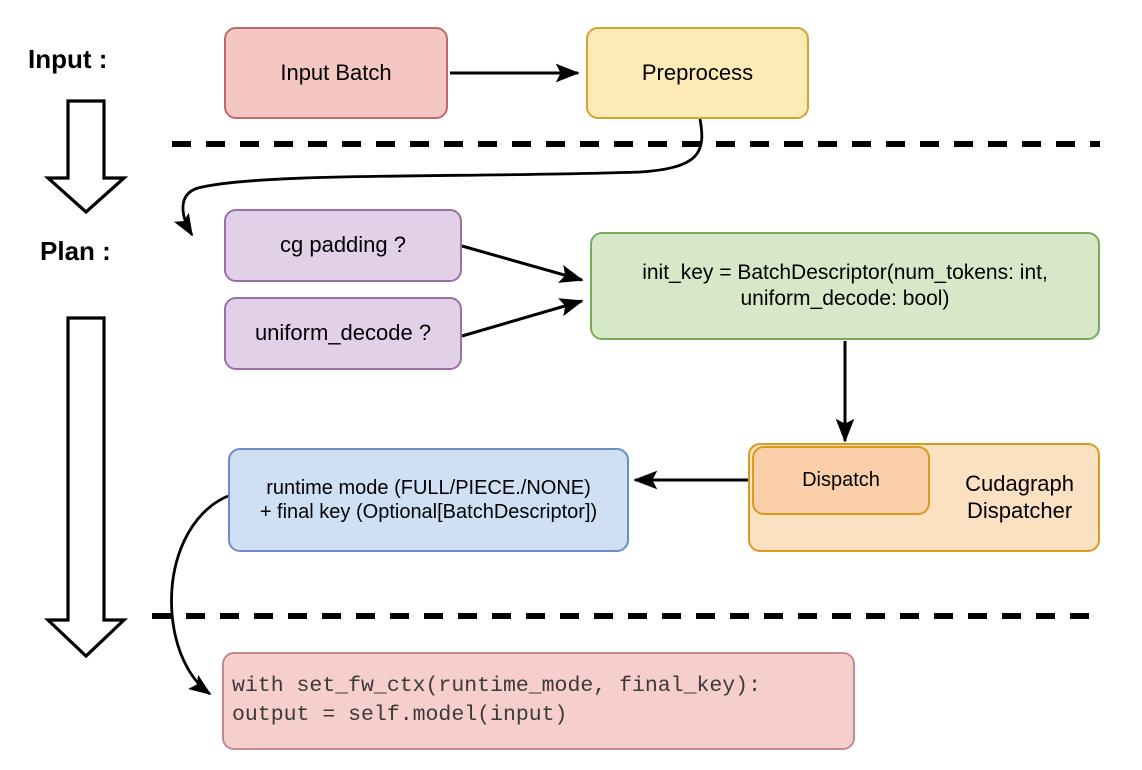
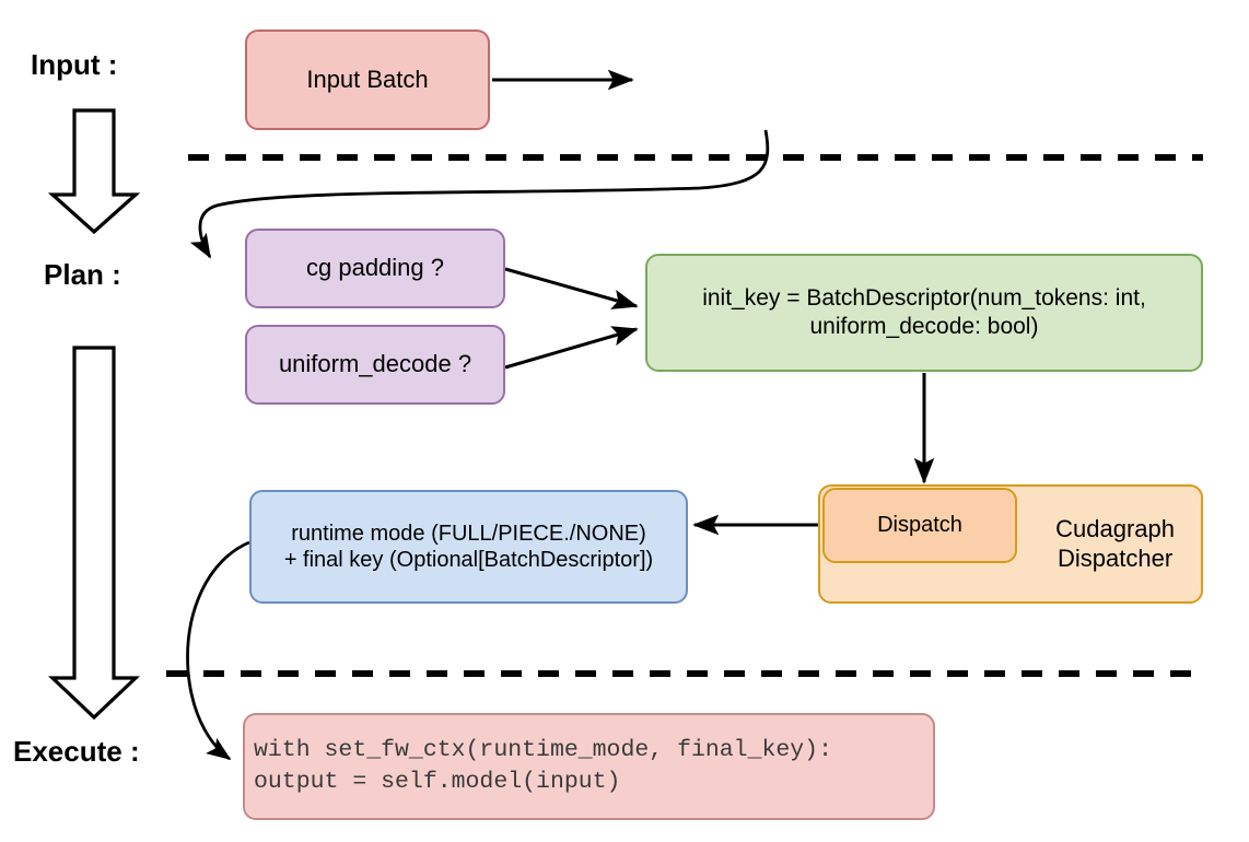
  Input :
  Plan :
+ Execute :
  Input Batch
- Preprocess
  cg padding ?
  uniform_decode ?
  init_key = BatchDescriptor(num_tokens: int,
  uniform_decode: bool)
  runtime mode (FULL/PIECE./NONE)
  + final key (Optional[BatchDescriptor])
  Cudagraph
  Dispatcher
  Dispatch
  with set_fw_ctx(runtime_mode, final_key):
  output = self.model(input)
